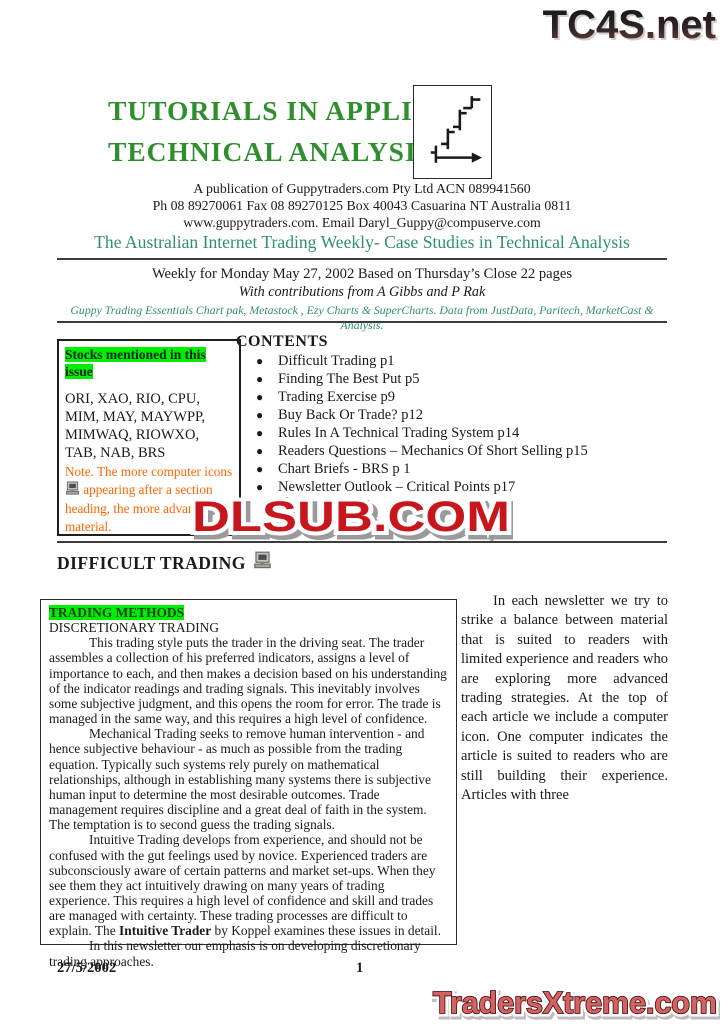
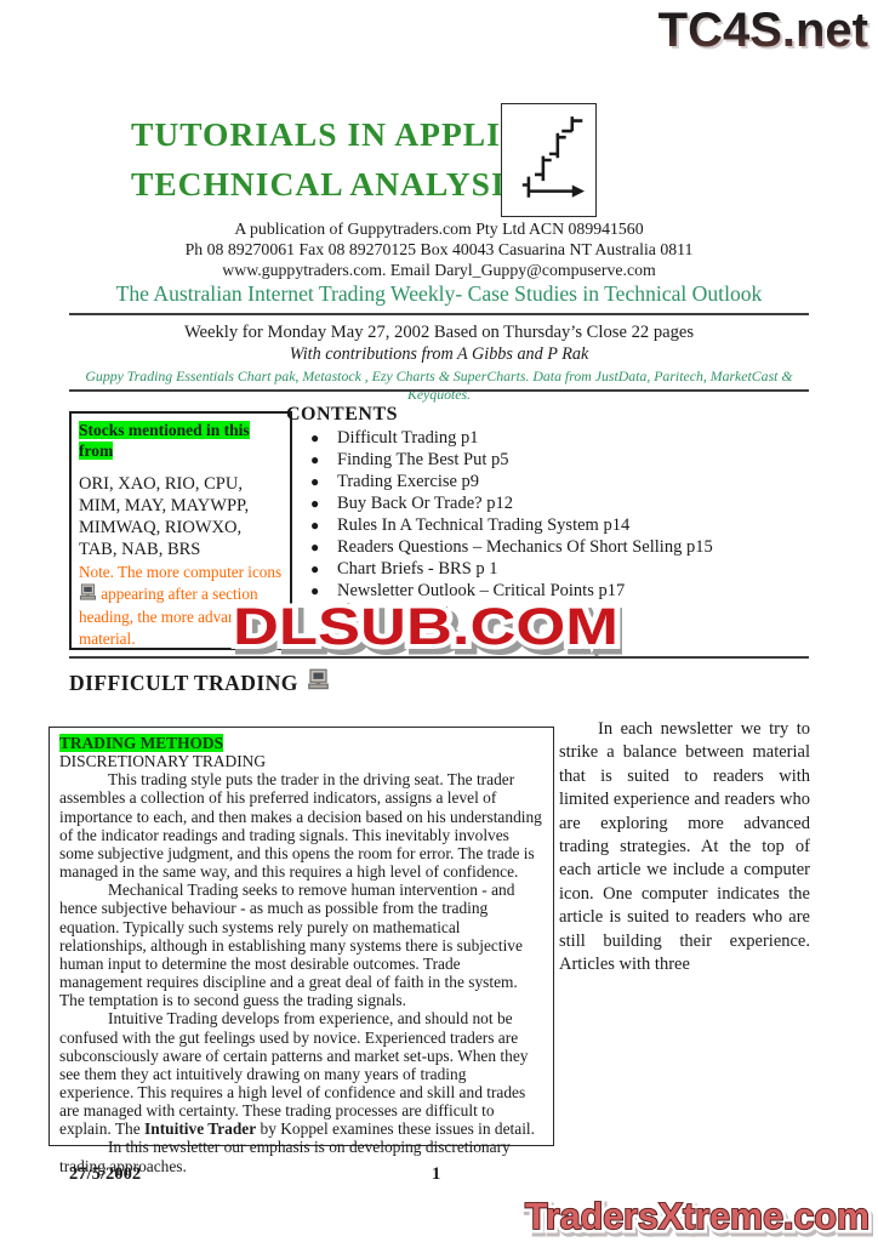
  TC4S.net
  TUTORIALS IN APPLI
  TECHNICAL ANALYSI
  A publication of Guppytraders.com Pty Ltd ACN 089941560
  Ph 08 89270061 Fax 08 89270125 Box 40043 Casuarina NT Australia 0811
  www.guppytraders.com. Email Daryl_Guppy@compuserve.com
- The Australian Internet Trading Weekly- Case Studies in Technical Analysis
+ The Australian Internet Trading Weekly- Case Studies in Technical Outlook
  Weekly for Monday May 27, 2002 Based on Thursday’s Close 22 pages
  With contributions from A Gibbs and P Rak
- Guppy Trading Essentials Chart pak, Metastock , Ezy Charts & SuperCharts. Data from JustData, Paritech, MarketCast & Analysis.
+ Guppy Trading Essentials Chart pak, Metastock , Ezy Charts & SuperCharts. Data from JustData, Paritech, MarketCast & Keyquotes.
- Stocks mentioned in this issue
+ Stocks mentioned in this from
  ORI, XAO, RIO, CPU, MIM, MAY, MAYWPP, MIMWAQ, RIOWXO, TAB, NAB, BRS
  Note. The more computer icons appearing after a section heading, the more advanced the material.
  CONTENTS
  ● Difficult Trading p1
  ● Finding The Best Put p5
  ● Trading Exercise p9
  ● Buy Back Or Trade? p12
  ● Rules In A Technical Trading System p14
  ● Readers Questions – Mechanics Of Short Selling p15
  ● Chart Briefs - BRS p 1
  ● Newsletter Outlook – Critical Points p17
  N
  es
  DLSUB.COM
  DIFFICULT TRADING
  TRADING METHODS
  DISCRETIONARY TRADING
  This trading style puts the trader in the driving seat. The trader assembles a collection of his preferred indicators, assigns a level of importance to each, and then makes a decision based on his understanding of the indicator readings and trading signals. This inevitably involves some subjective judgment, and this opens the room for error. The trade is managed in the same way, and this requires a high level of confidence.
  Mechanical Trading seeks to remove human intervention - and hence subjective behaviour - as much as possible from the trading equation. Typically such systems rely purely on mathematical relationships, although in establishing many systems there is subjective human input to determine the most desirable outcomes. Trade management requires discipline and a great deal of faith in the system. The temptation is to second guess the trading signals.
  Intuitive Trading develops from experience, and should not be confused with the gut feelings used by novice. Experienced traders are subconsciously aware of certain patterns and market set-ups. When they see them they act intuitively drawing on many years of trading experience. This requires a high level of confidence and skill and trades are managed with certainty. These trading processes are difficult to explain. The Intuitive Trader by Koppel examines these issues in detail.
  In this newsletter our emphasis is on developing discretionary trading approaches.
  In each newsletter we try to strike a balance between material that is suited to readers with limited experience and readers who are exploring more advanced trading strategies. At the top of each article we include a computer icon. One computer indicates the article is suited to readers who are still building their experience. Articles with three
  27/5/2002
  1
  TradersXtreme.com
